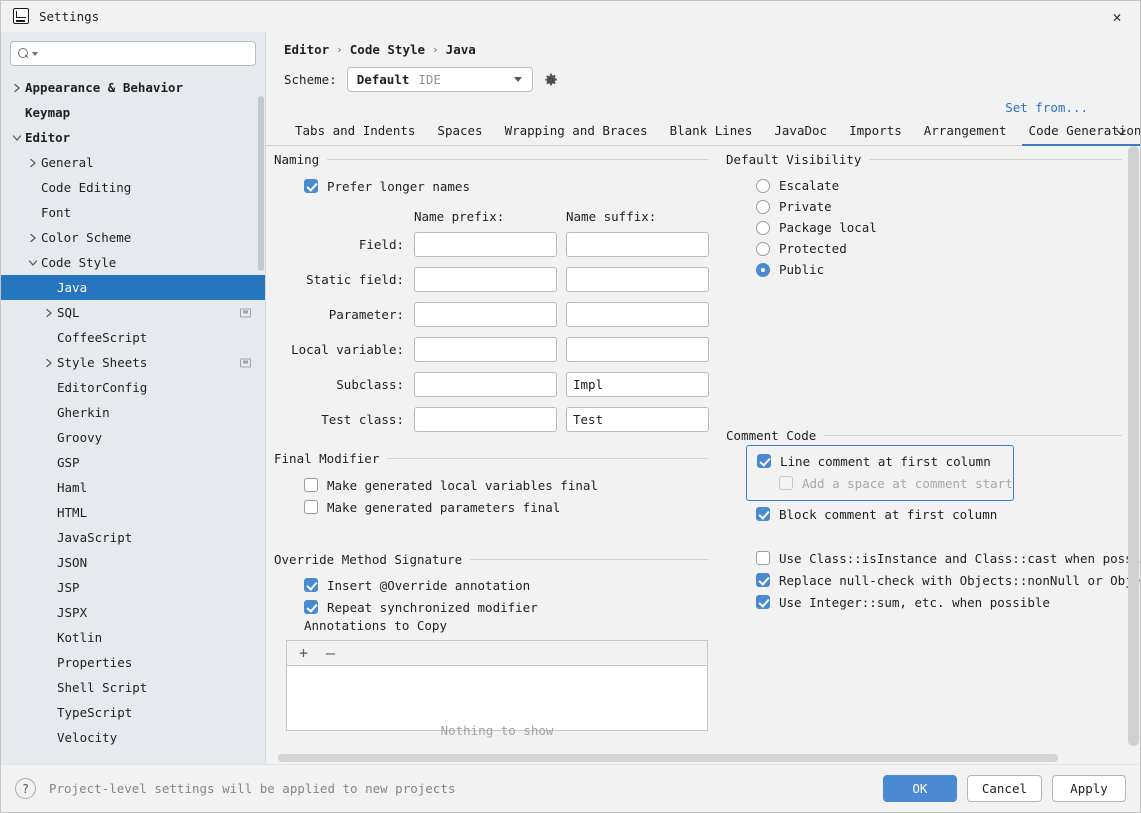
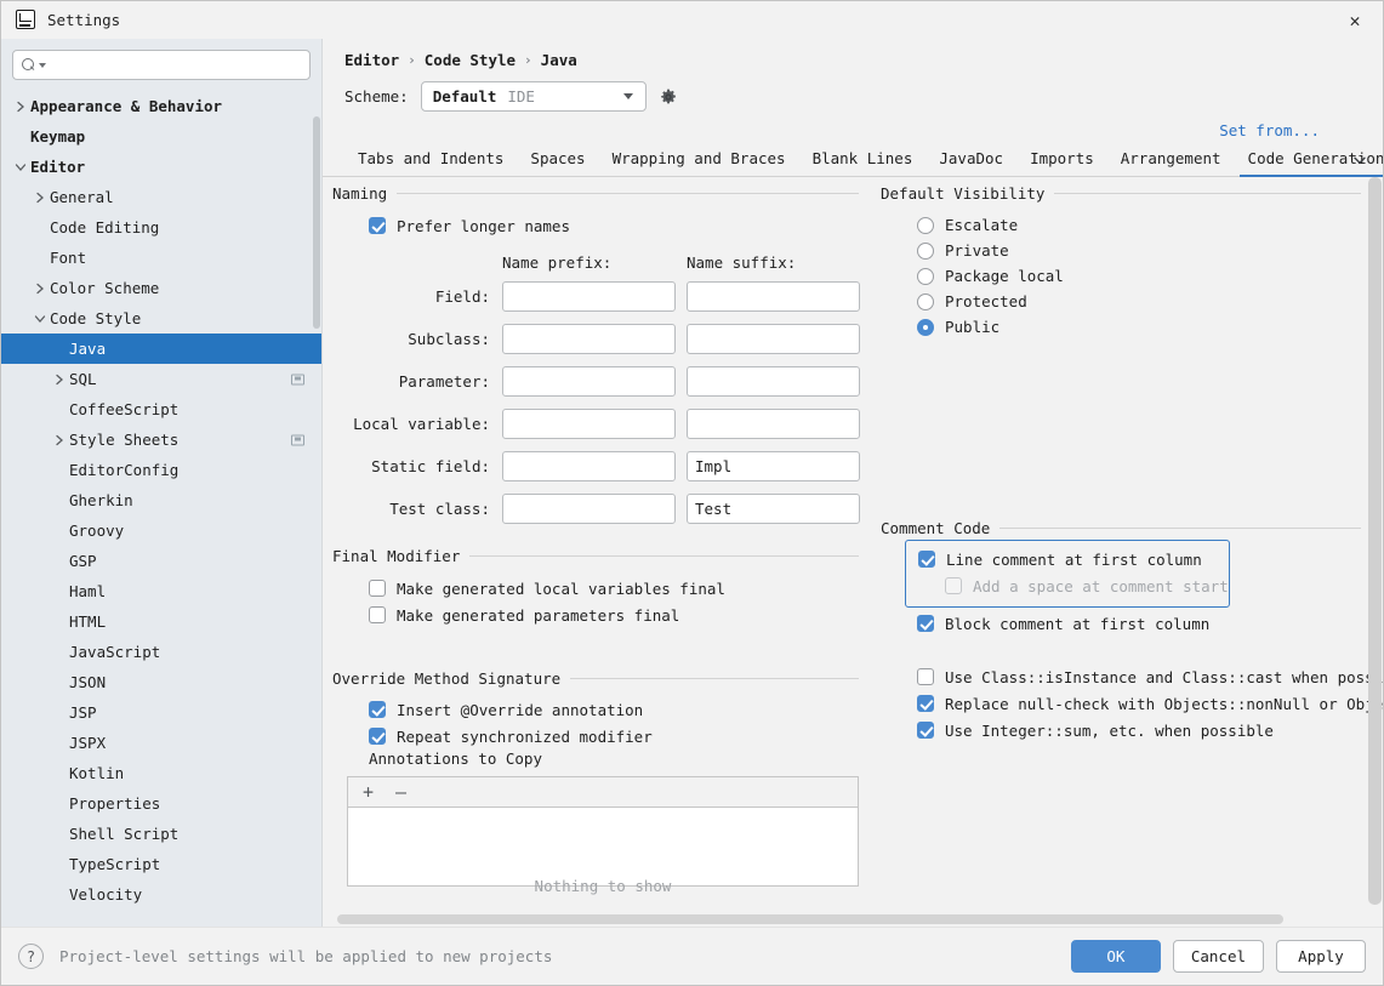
  Settings
  ✕
  Appearance & Behavior
  Keymap
  Editor
  General
  Code Editing
  Font
  Color Scheme
  Code Style
  Java
  SQL
  CoffeeScript
  Style Sheets
  EditorConfig
  Gherkin
  Groovy
  GSP
  Haml
  HTML
  JavaScript
  JSON
  JSP
  JSPX
  Kotlin
  Properties
  Shell Script
  TypeScript
  Velocity
  Editor
  ›
  Code Style
  ›
  Java
  Scheme:
  Default
  IDE
  Set from...
  Tabs and Indents
  Spaces
  Wrapping and Braces
  Blank Lines
  JavaDoc
  Imports
  Arrangement
  Code Generation
  Naming
  Prefer longer names
  Name prefix:
  Name suffix:
  Field:
- Static field:
+ Subclass:
  Parameter:
  Local variable:
- Subclass:
+ Static field:
  Impl
  Test class:
  Test
  Final Modifier
  Make generated local variables final
  Make generated parameters final
  Override Method Signature
  Insert @Override annotation
  Repeat synchronized modifier
  Annotations to Copy
  +
  –
  Nothing to show
  Default Visibility
  Escalate
  Private
  Package local
  Protected
  Public
  Comment Code
  Line comment at first column
  Add a space at comment start
  Block comment at first column
  Use Class::isInstance and Class::cast when pos
  Replace null-check with Objects::nonNull or Ob
  Use Integer::sum, etc. when possible
  ?
  Project-level settings will be applied to new projects
  OK
  Cancel
  Apply
